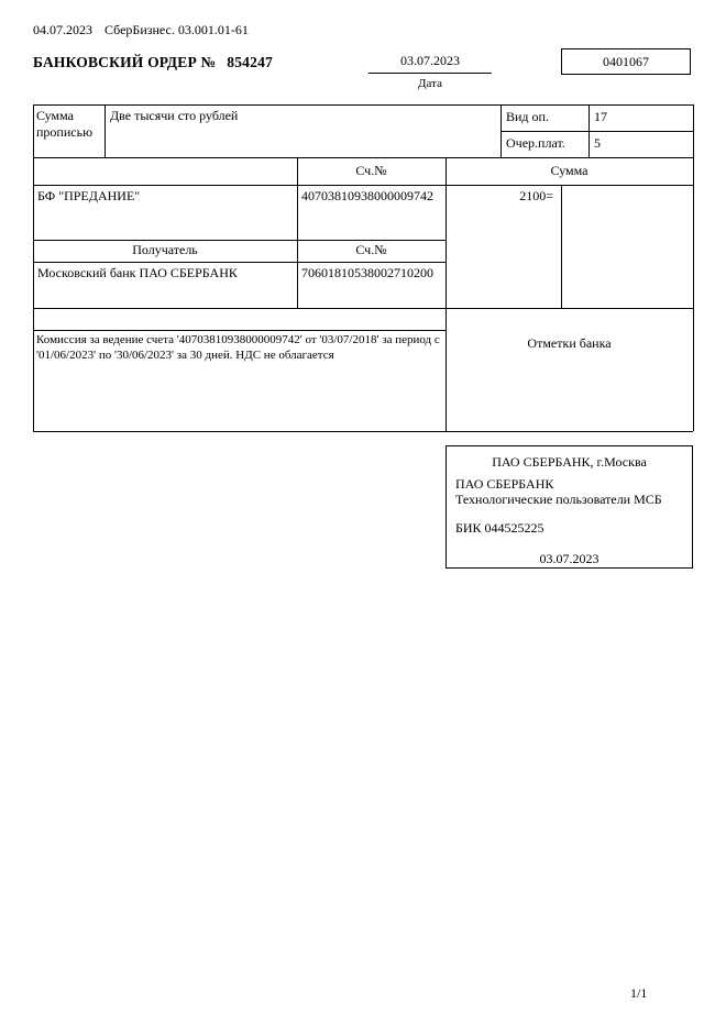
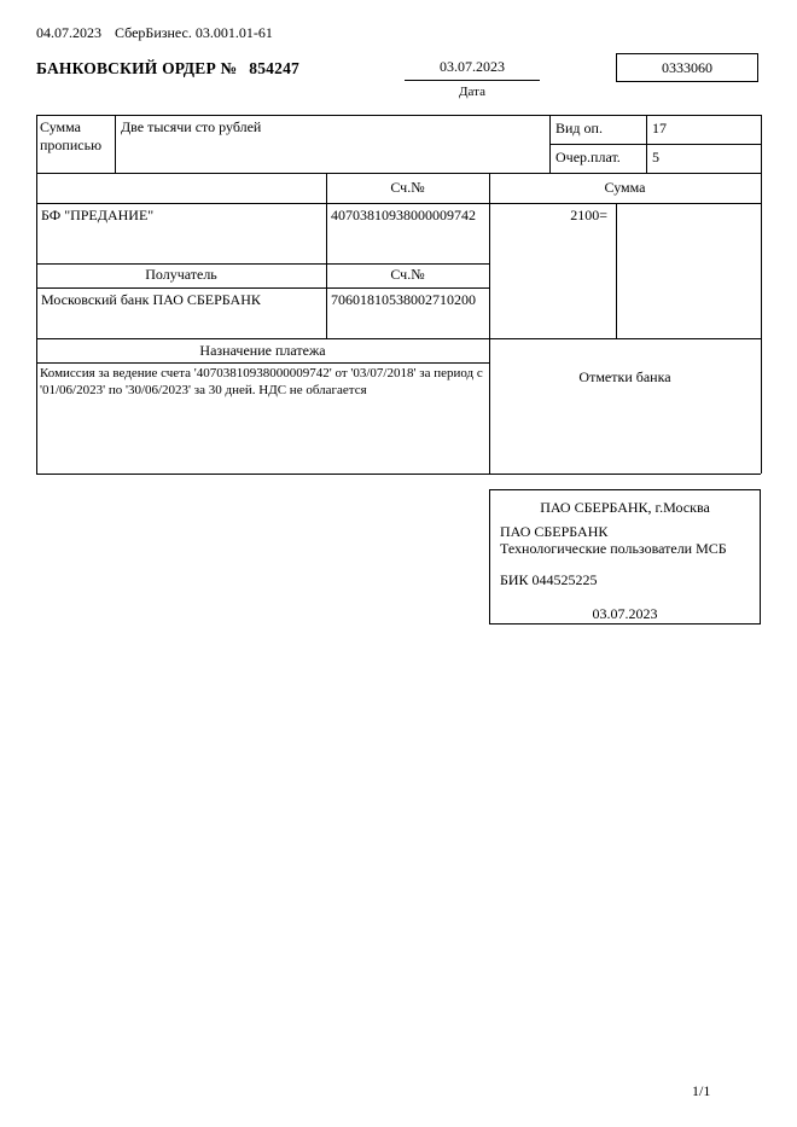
  04.07.2023
  СберБизнес. 03.001.01-61
  БАНКОВСКИЙ ОРДЕР № 854247
  03.07.2023
  Дата
- 0401067
+ 0333060
  Сумма прописью
  Две тысячи сто рублей
  Вид оп.
  17
  Очер.плат.
  5
  Сч.№
  Сумма
  БФ "ПРЕДАНИЕ"
  40703810938000009742
  2100=
  Получатель
  Сч.№
  Московский банк ПАО СБЕРБАНК
  70601810538002710200
+ Назначение платежа
  Комиссия за ведение счета '40703810938000009742' от '03/07/2018' за период с '01/06/2023' по '30/06/2023' за 30 дней. НДС не облагается
  Отметки банка
  ПАО СБЕРБАНК, г.Москва
  ПАО СБЕРБАНК
  Технологические пользователи МСБ
  БИК 044525225
  03.07.2023
  1/1
